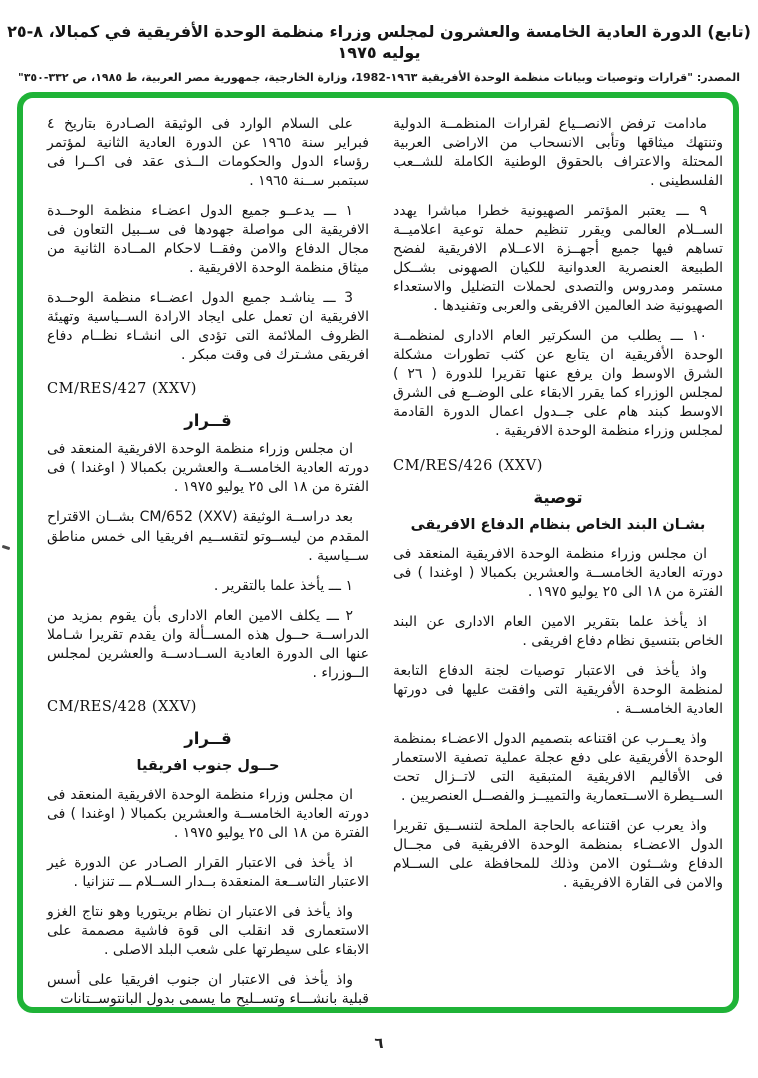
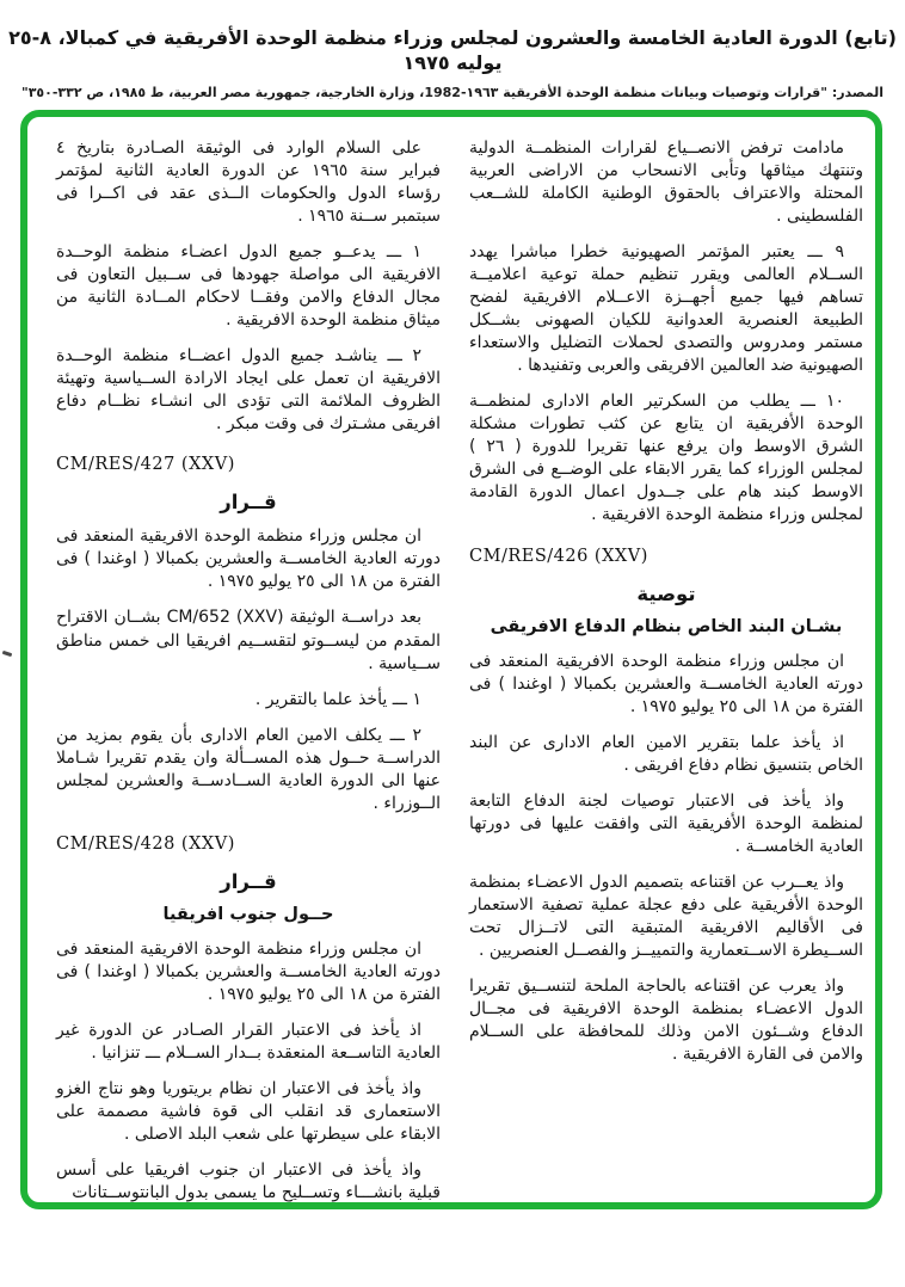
  (تابع) الدورة العادية الخامسة والعشرون لمجلس وزراء منظمة الوحدة الأفريقية في كمبالا، ٨-٢٥ يوليه ١٩٧٥
  المصدر: "قرارات وتوصيات وبيانات منظمة الوحدة الأفريقية ١٩٦٣-1982، وزارة الخارجية، جمهورية مصر العربية، ط ١٩٨٥، ص ٣٣٢-٣٥٠"
  مادامت ترفض الانصــياع لقرارات المنظمــة الدولية وتنتهك ميثاقها وتأبى الانسحاب من الاراضى العربية المحتلة والاعتراف بالحقوق الوطنية الكاملة للشــعب الفلسطينى .
  ٩ ـــ يعتبر المؤتمر الصهيونية خطرا مباشرا يهدد الســلام العالمى ويقرر تنظيم حملة توعية اعلاميــة تساهم فيها جميع أجهــزة الاعــلام الافريقية لفضح الطبيعة العنصرية العدوانية للكيان الصهونى بشــكل مستمر ومدروس والتصدى لحملات التضليل والاستعداء الصهيونية ضد العالمين الافريقى والعربى وتفنيدها .
  ١٠ ـــ يطلب من السكرتير العام الادارى لمنظمــة الوحدة الأفريقية ان يتابع عن كثب تطورات مشكلة الشرق الاوسط وان يرفع عنها تقريرا للدورة ( ٢٦ ) لمجلس الوزراء كما يقرر الابقاء على الوضــع فى الشرق الاوسط كبند هام على جــدول اعمال الدورة القادمة لمجلس وزراء منظمة الوحدة الافريقية .
  CM/RES/426 (XXV)
  توصية
  بشـان البند الخاص بنظام الدفاع الافريقى
  ان مجلس وزراء منظمة الوحدة الافريقية المنعقد فى دورته العادية الخامســة والعشرين بكمبالا ( اوغندا ) فى الفترة من ١٨ الى ٢٥ يوليو ١٩٧٥ .
  اذ يأخذ علما بتقرير الامين العام الادارى عن البند الخاص بتنسيق نظام دفاع افريقى .
  واذ يأخذ فى الاعتبار توصيات لجنة الدفاع التابعة لمنظمة الوحدة الأفريقية التى وافقت عليها فى دورتها العادية الخامســة .
  واذ يعــرب عن اقتناعه بتصميم الدول الاعضـاء بمنظمة الوحدة الأفريقية على دفع عجلة عملية تصفية الاستعمار فى الأقاليم الافريقية المتبقية التى لاتــزال تحت الســيطرة الاســتعمارية والتمييــز والفصــل العنصريين .
  واذ يعرب عن اقتناعه بالحاجة الملحة لتنســيق تقريرا الدول الاعضـاء بمنظمة الوحدة الافريقية فى مجــال الدفاع وشــئون الامن وذلك للمحافظة على الســلام والامن فى القارة الافريقية .
  على السلام الوارد فى الوثيقة الصـادرة بتاريخ ٤ فبراير سنة ١٩٦٥ عن الدورة العادية الثانية لمؤتمر رؤساء الدول والحكومات الــذى عقد فى اكــرا فى سبتمبر ســنة ١٩٦٥ .
  ١ ـــ يدعــو جميع الدول اعضـاء منظمة الوحــدة الافريقية الى مواصلة جهودها فى ســبيل التعاون فى مجال الدفاع والامن وفقــا لاحكام المــادة الثانية من ميثاق منظمة الوحدة الافريقية .
- 3 ـــ يناشـد جميع الدول اعضــاء منظمة الوحــدة الافريقية ان تعمل على ايجاد الارادة الســياسية وتهيئة الظروف الملائمة التى تؤدى الى انشـاء نظــام دفاع افريقى مشـترك فى وقت مبكر .
+ ٢ ـــ يناشـد جميع الدول اعضــاء منظمة الوحــدة الافريقية ان تعمل على ايجاد الارادة الســياسية وتهيئة الظروف الملائمة التى تؤدى الى انشـاء نظــام دفاع افريقى مشـترك فى وقت مبكر .
  CM/RES/427 (XXV)
  قــرار
  ان مجلس وزراء منظمة الوحدة الافريقية المنعقد فى دورته العادية الخامســة والعشرين بكمبالا ( اوغندا ) فى الفترة من ١٨ الى ٢٥ يوليو ١٩٧٥ .
  بعد دراســة الوثيقة CM/652 (XXV) بشــان الاقتراح المقدم من ليســوتو لتقســيم افريقيا الى خمس مناطق ســياسية .
  ١ ـــ يأخذ علما بالتقرير .
  ٢ ـــ يكلف الامين العام الادارى بأن يقوم بمزيد من الدراســة حــول هذه المســألة وان يقدم تقريرا شـاملا عنها الى الدورة العادية الســادســة والعشرين لمجلس الــوزراء .
  CM/RES/428 (XXV)
  قــرار
  حــول جنوب افريقيا
  ان مجلس وزراء منظمة الوحدة الافريقية المنعقد فى دورته العادية الخامســة والعشرين بكمبالا ( اوغندا ) فى الفترة من ١٨ الى ٢٥ يوليو ١٩٧٥ .
- اذ يأخذ فى الاعتبار القرار الصـادر عن الدورة غير الاعتبار التاســعة المنعقدة بــدار الســلام ـــ تنزانيا .
+ اذ يأخذ فى الاعتبار القرار الصـادر عن الدورة غير العادية التاســعة المنعقدة بــدار الســلام ـــ تنزانيا .
  واذ يأخذ فى الاعتبار ان نظام بريتوريا وهو نتاج الغزو الاستعمارى قد انقلب الى قوة فاشية مصممة على الابقاء على سيطرتها على شعب البلد الاصلى .
  واذ يأخذ فى الاعتبار ان جنوب افريقيا على أسس قبلية بانشـــاء وتســليح ما يسمى بدول البانتوســتانات
- ٦
